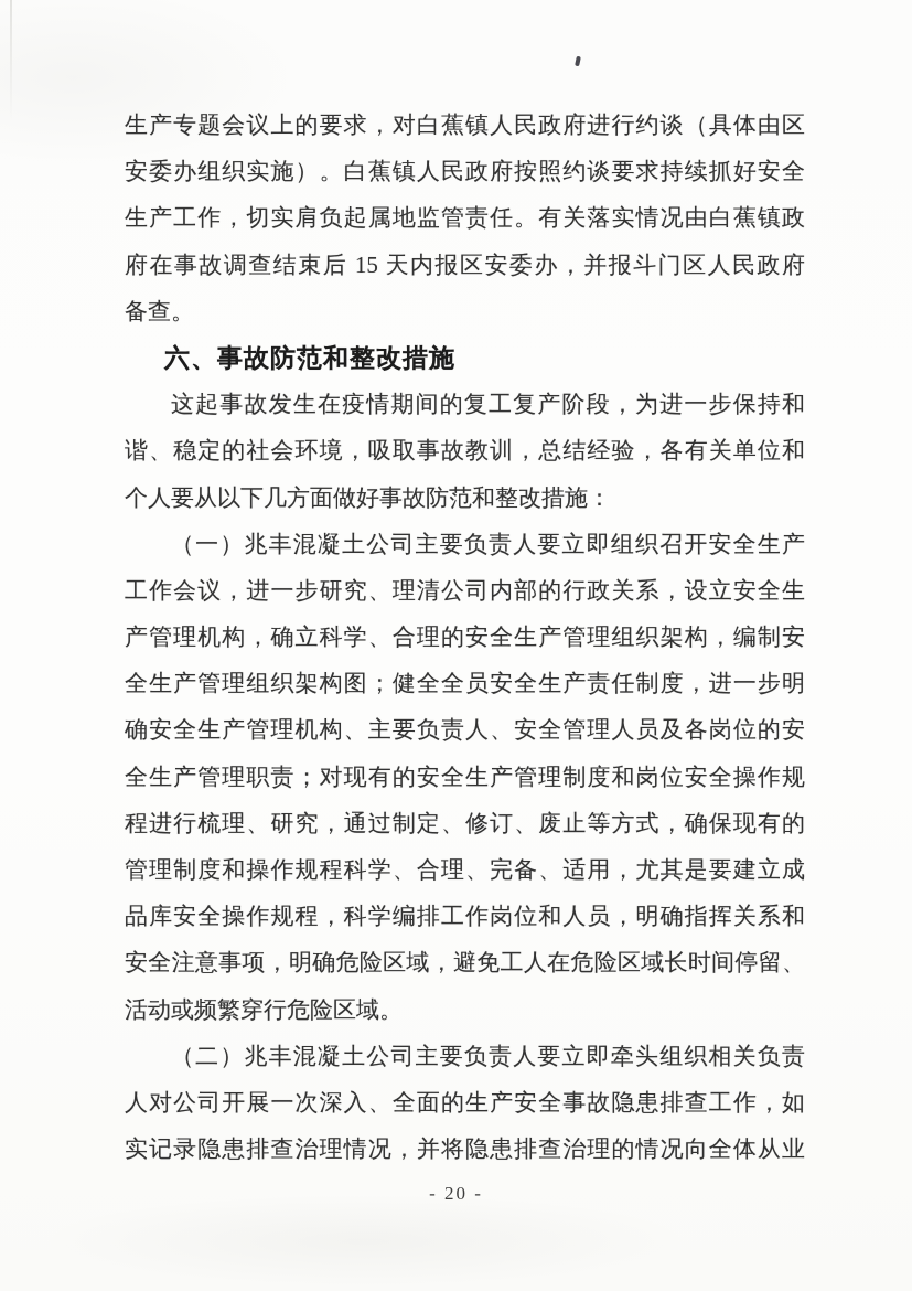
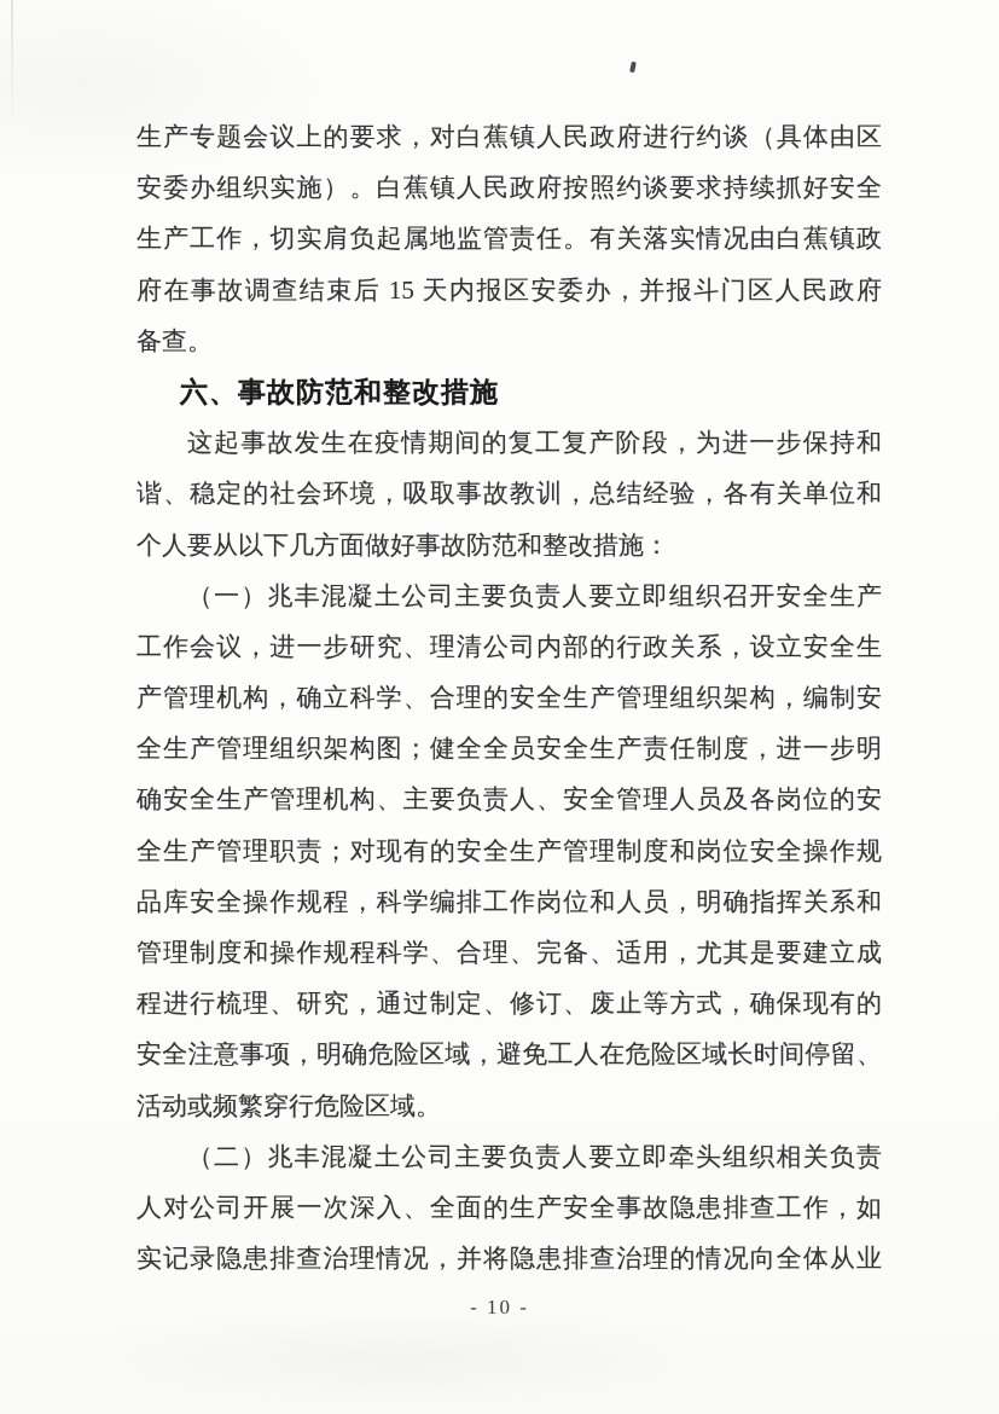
  生产专题会议上的要求，对白蕉镇人民政府进行约谈（具体由区
  安委办组织实施）。白蕉镇人民政府按照约谈要求持续抓好安全
  生产工作，切实肩负起属地监管责任。有关落实情况由白蕉镇政
  府在事故调查结束后 15 天内报区安委办，并报斗门区人民政府
  备查。
  六、事故防范和整改措施
  这起事故发生在疫情期间的复工复产阶段，为进一步保持和
  谐、稳定的社会环境，吸取事故教训，总结经验，各有关单位和
  个人要从以下几方面做好事故防范和整改措施：
  （一）兆丰混凝土公司主要负责人要立即组织召开安全生产
  工作会议，进一步研究、理清公司内部的行政关系，设立安全生
  产管理机构，确立科学、合理的安全生产管理组织架构，编制安
  全生产管理组织架构图；健全全员安全生产责任制度，进一步明
  确安全生产管理机构、主要负责人、安全管理人员及各岗位的安
  全生产管理职责；对现有的安全生产管理制度和岗位安全操作规
- 程进行梳理、研究，通过制定、修订、废止等方式，确保现有的
+ 品库安全操作规程，科学编排工作岗位和人员，明确指挥关系和
  管理制度和操作规程科学、合理、完备、适用，尤其是要建立成
- 品库安全操作规程，科学编排工作岗位和人员，明确指挥关系和
+ 程进行梳理、研究，通过制定、修订、废止等方式，确保现有的
  安全注意事项，明确危险区域，避免工人在危险区域长时间停留、
  活动或频繁穿行危险区域。
  （二）兆丰混凝土公司主要负责人要立即牵头组织相关负责
  人对公司开展一次深入、全面的生产安全事故隐患排查工作，如
  实记录隐患排查治理情况，并将隐患排查治理的情况向全体从业
- - 20 -
+ - 10 -
